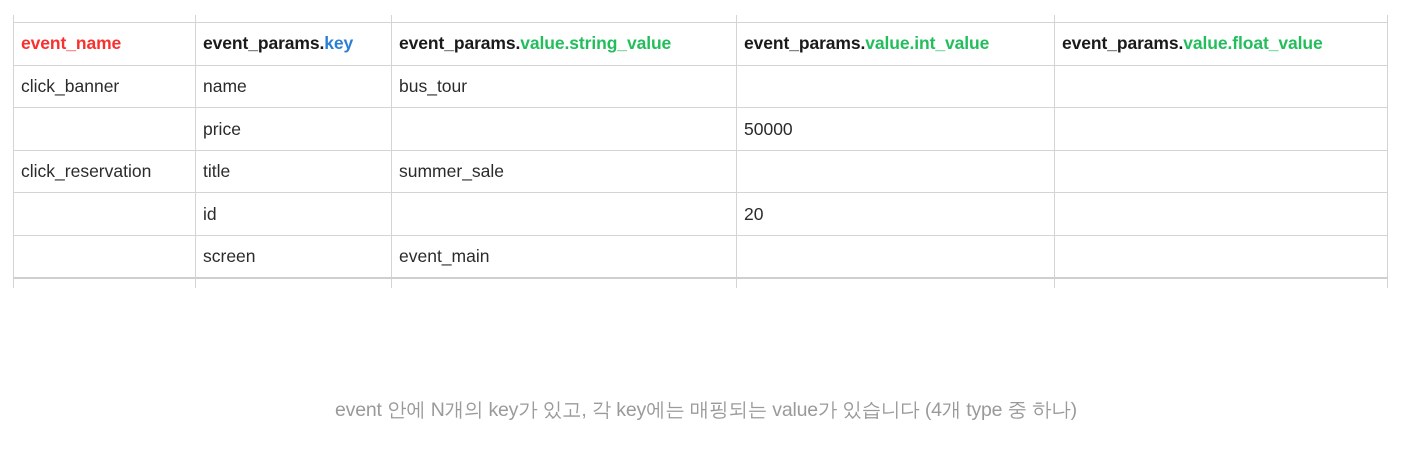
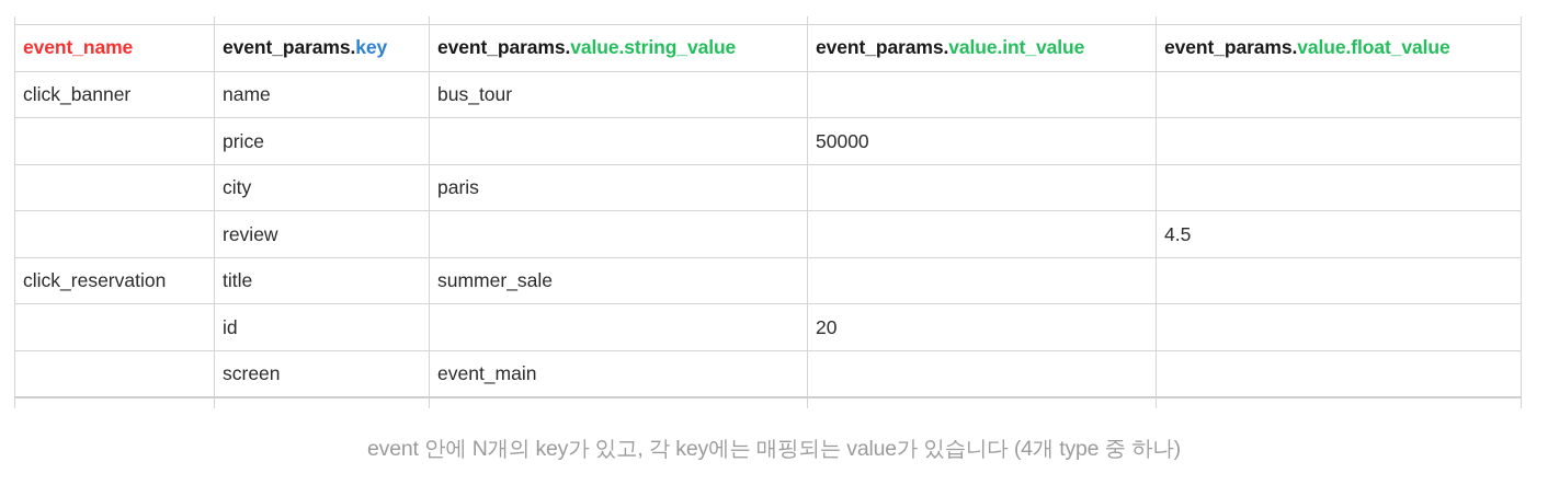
  event_name	event_params.key	event_params.value.string_value	event_params.value.int_value	event_params.value.float_value
  click_banner	name	bus_tour
  	price		50000
+ 	city	paris
+ 	review			4.5
  click_reservation	title	summer_sale
  	id		20
  	screen	event_main
  event 안에 N개의 key가 있고, 각 key에는 매핑되는 value가 있습니다 (4개 type 중 하나)
